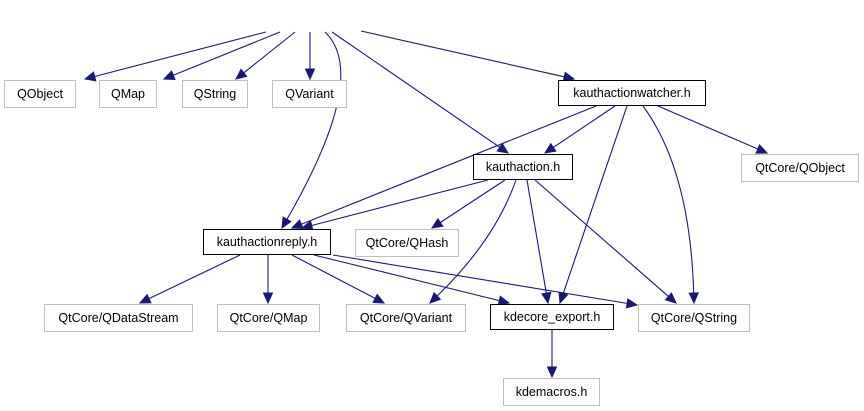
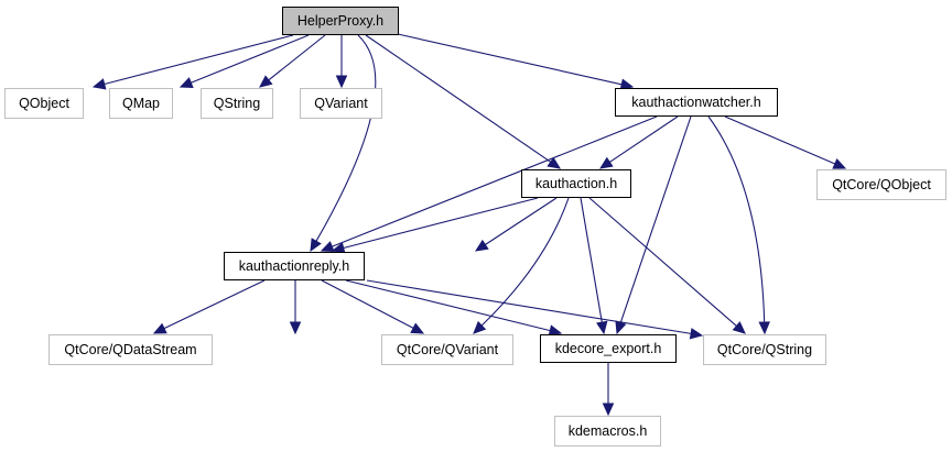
+ HelperProxy.h
  QObject
  QMap
  QString
  QVariant
  kauthactionwatcher.h
  kauthaction.h
  QtCore/QObject
  kauthactionreply.h
- QtCore/QHash
  QtCore/QDataStream
- QtCore/QMap
  QtCore/QVariant
  kdecore_export.h
  QtCore/QString
  kdemacros.h
